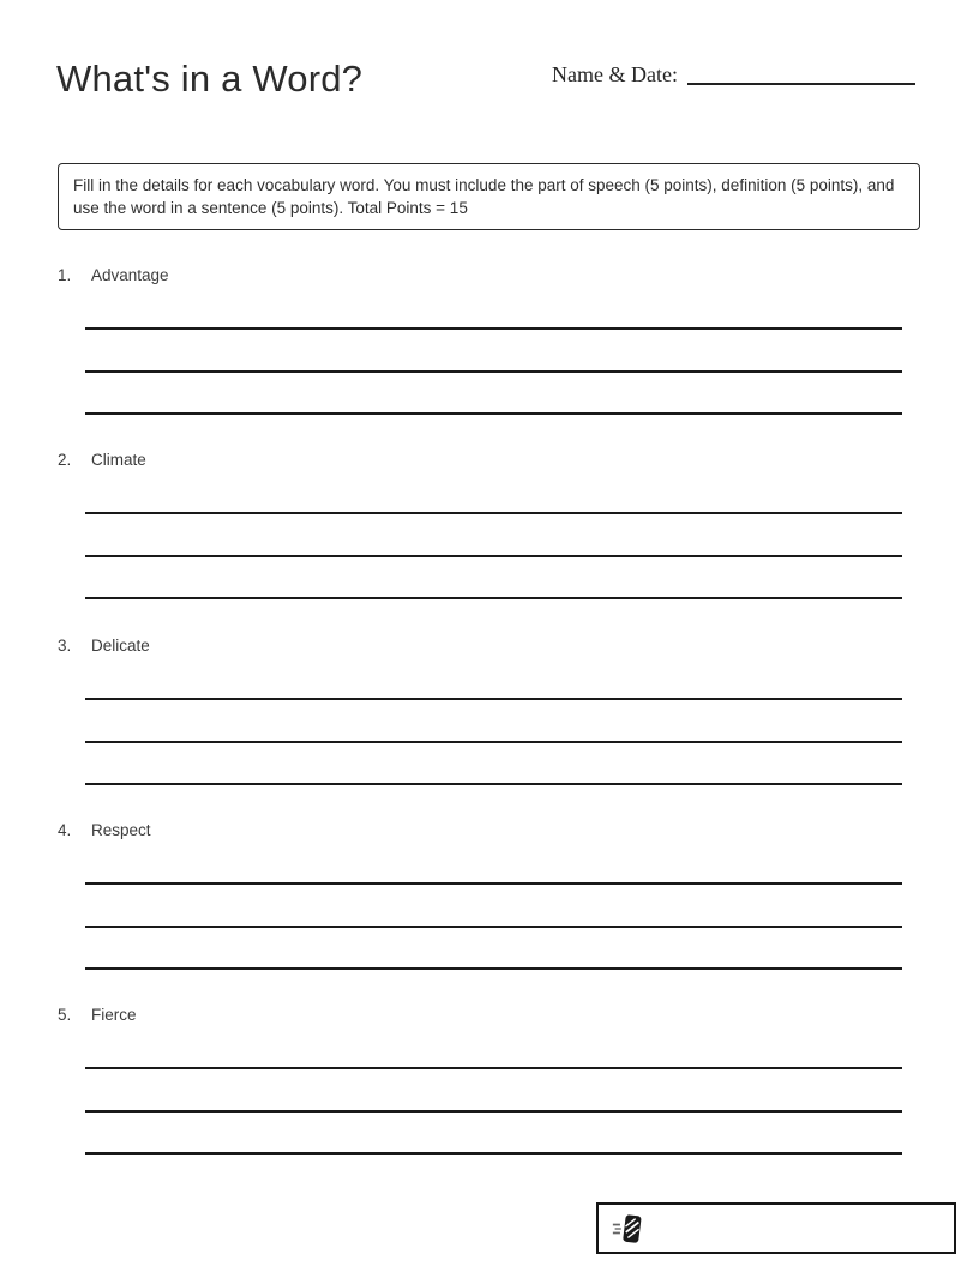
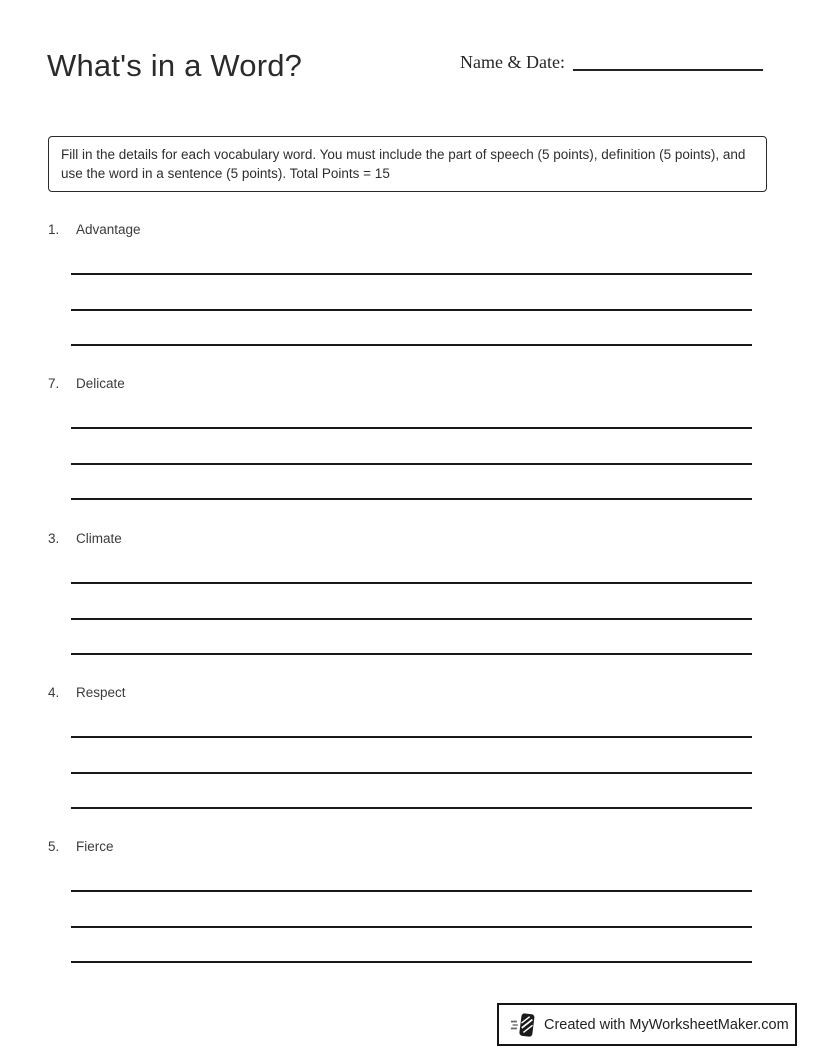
  What's in a Word?
  Name & Date:
  Fill in the details for each vocabulary word. You must include the part of speech (5 points), definition (5 points), and use the word in a sentence (5 points). Total Points = 15
  1.
  Advantage
- 2.
+ 7.
- Climate
+ Delicate
  3.
- Delicate
+ Climate
  4.
  Respect
  5.
  Fierce
+ Created with MyWorksheetMaker.com
